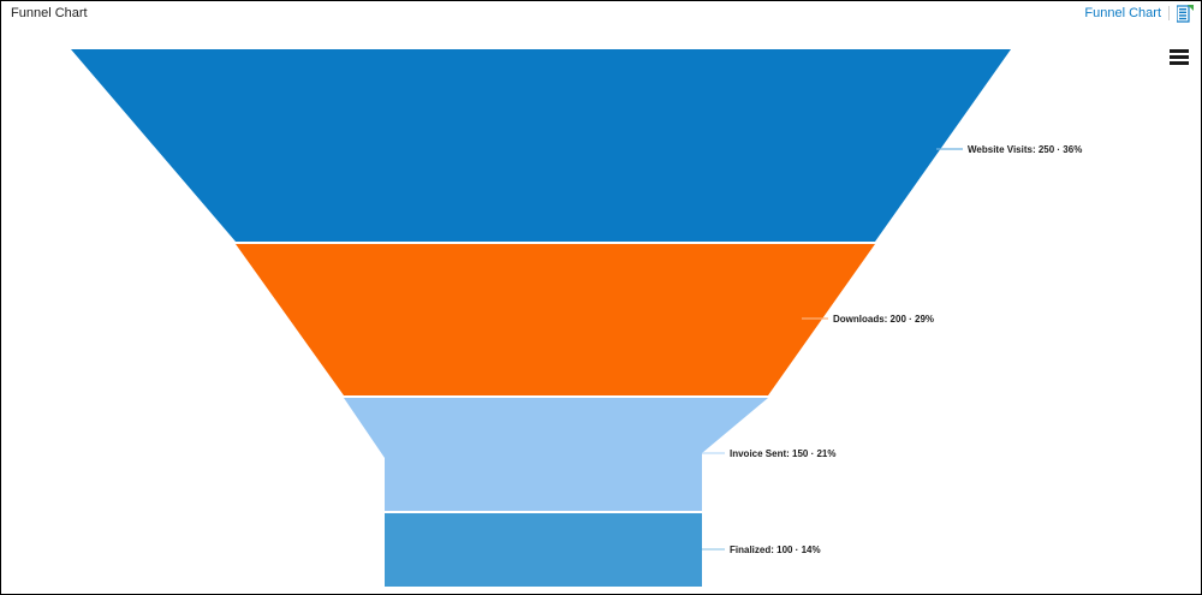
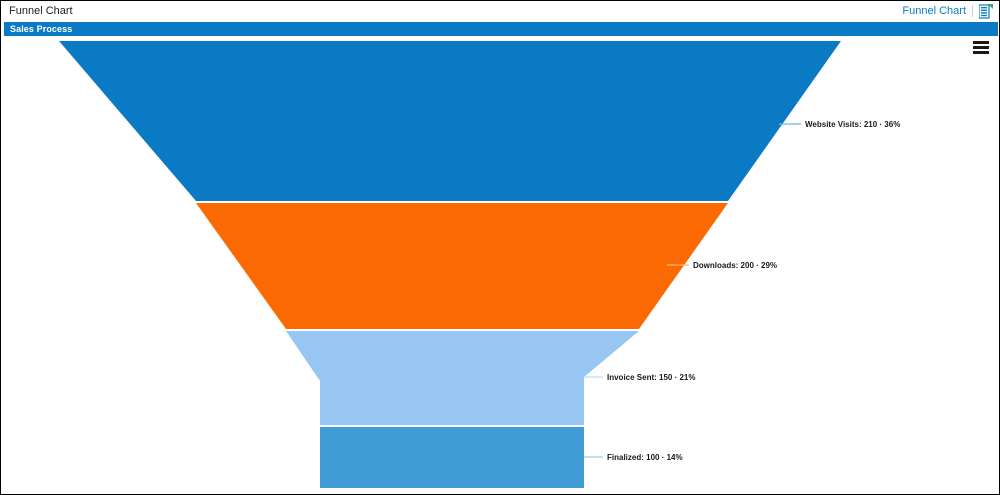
  Funnel Chart
  Funnel Chart
+ Sales Process
- Website Visits: 250 · 36%
+ Website Visits: 210 · 36%
  Downloads: 200 · 29%
  Invoice Sent: 150 · 21%
  Finalized: 100 · 14%
